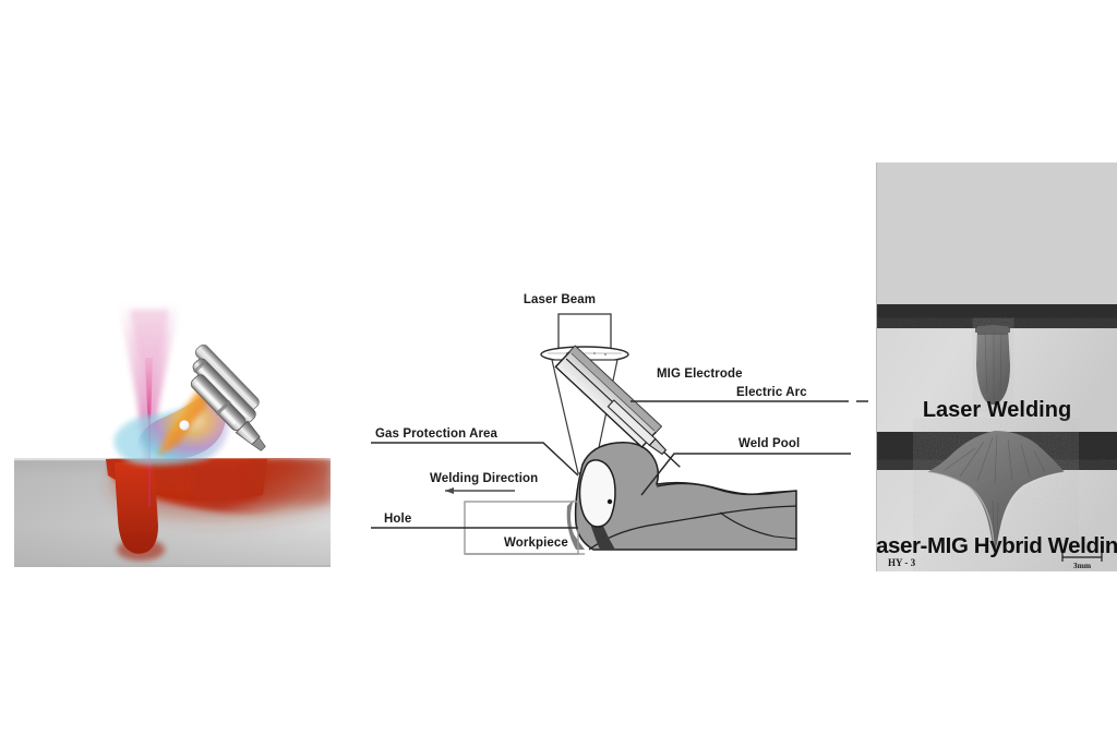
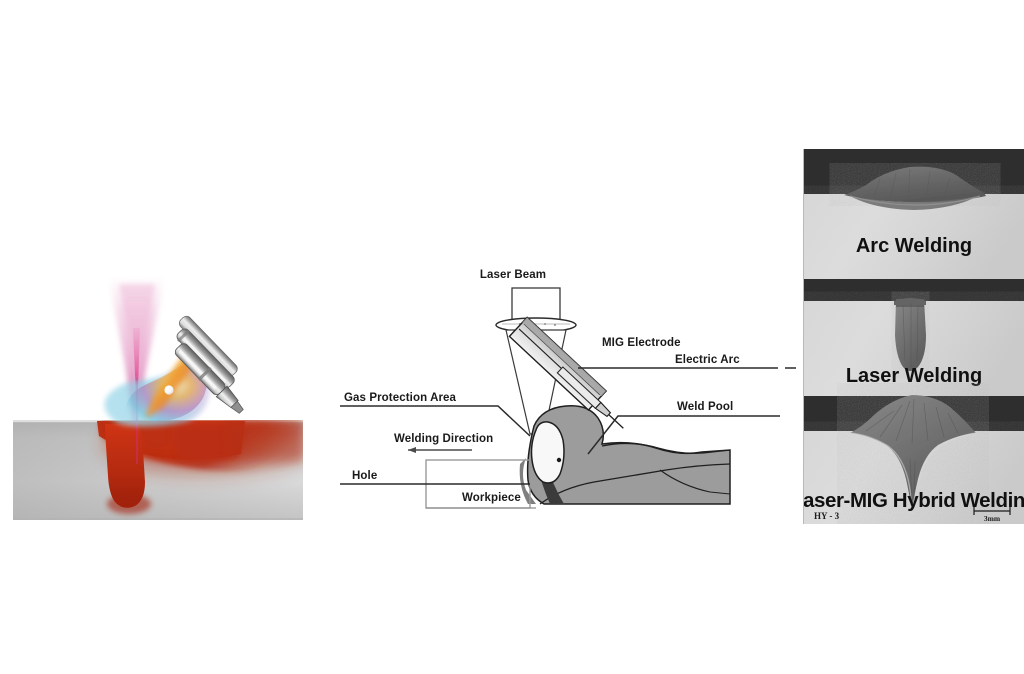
  Laser Beam
  MIG Electrode
  Electric Arc
  Weld Pool
  Gas Protection Area
  Welding Direction
  Hole
  Workpiece
+ Arc Welding
  Laser Welding
  aser-MIG Hybrid Weldin
  HY - 3
  3mm
